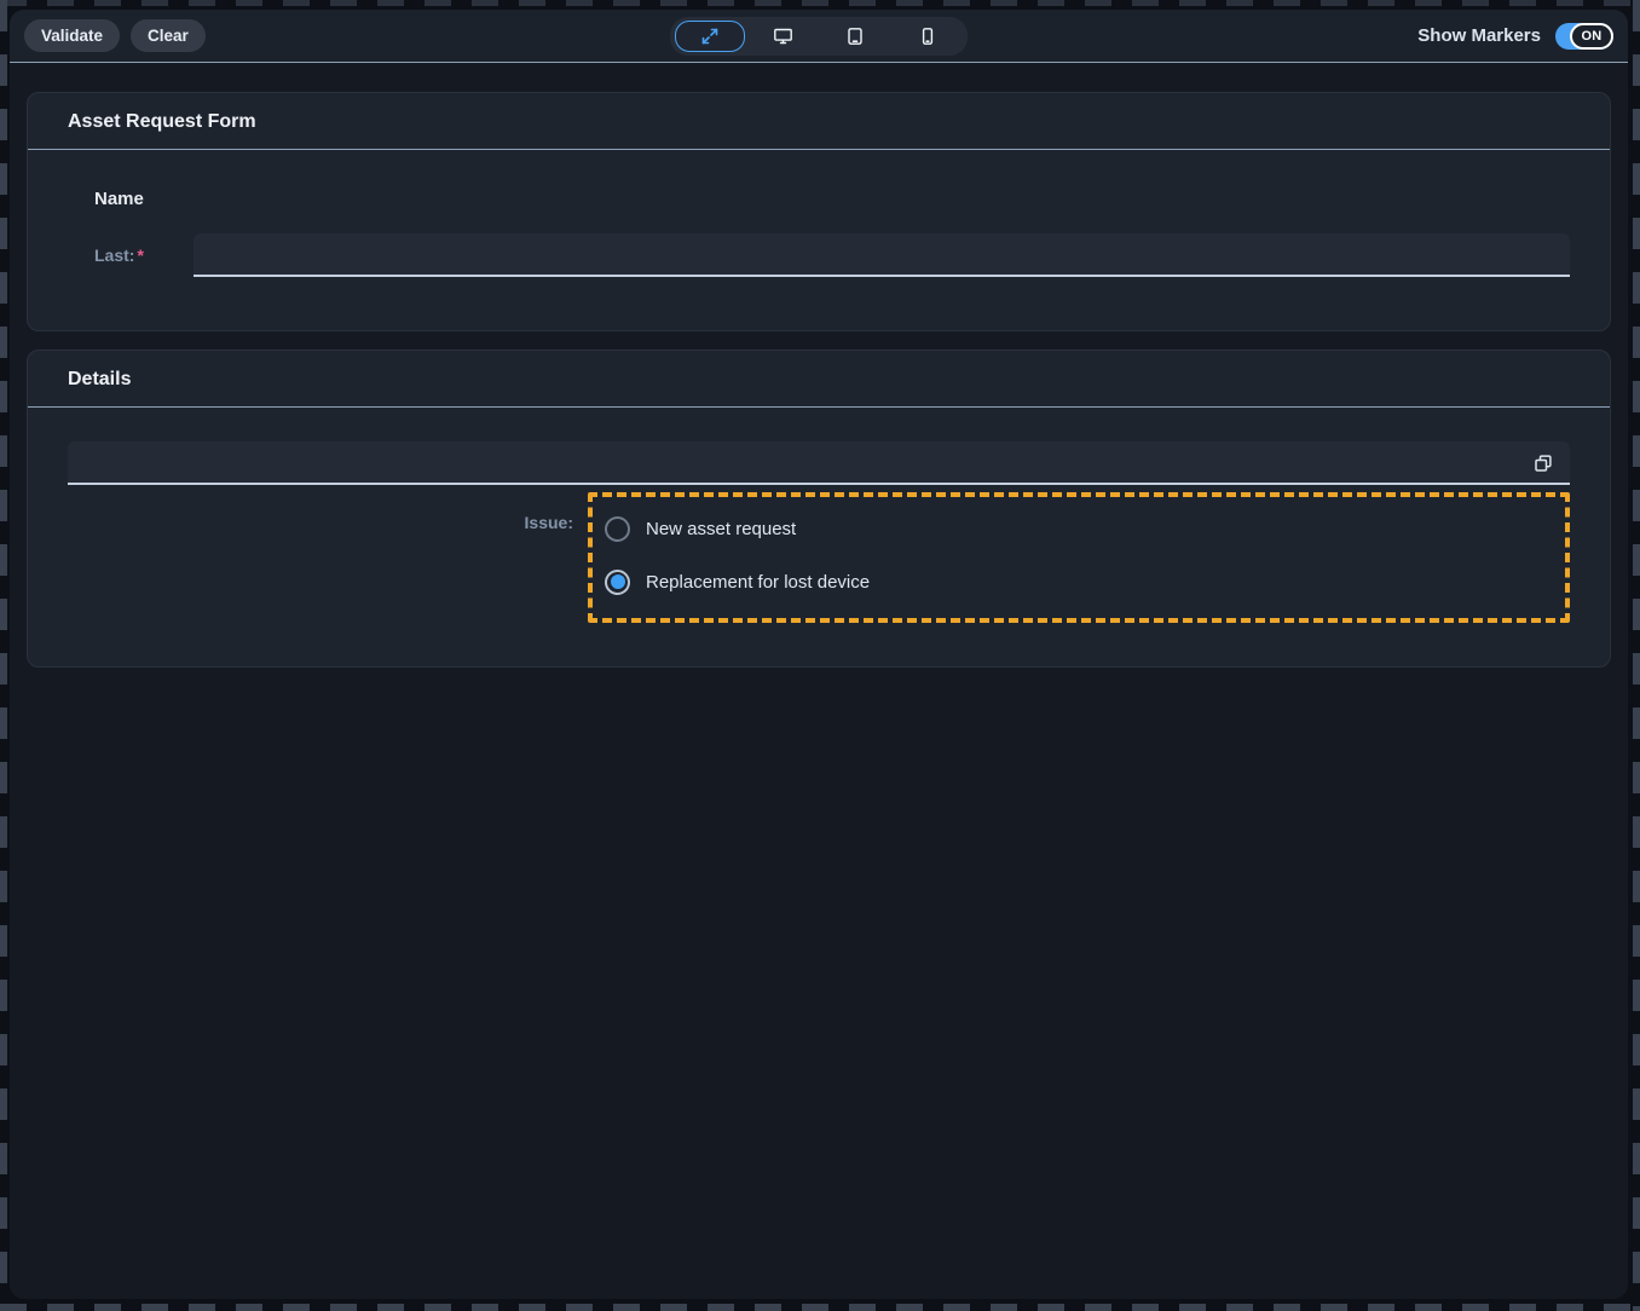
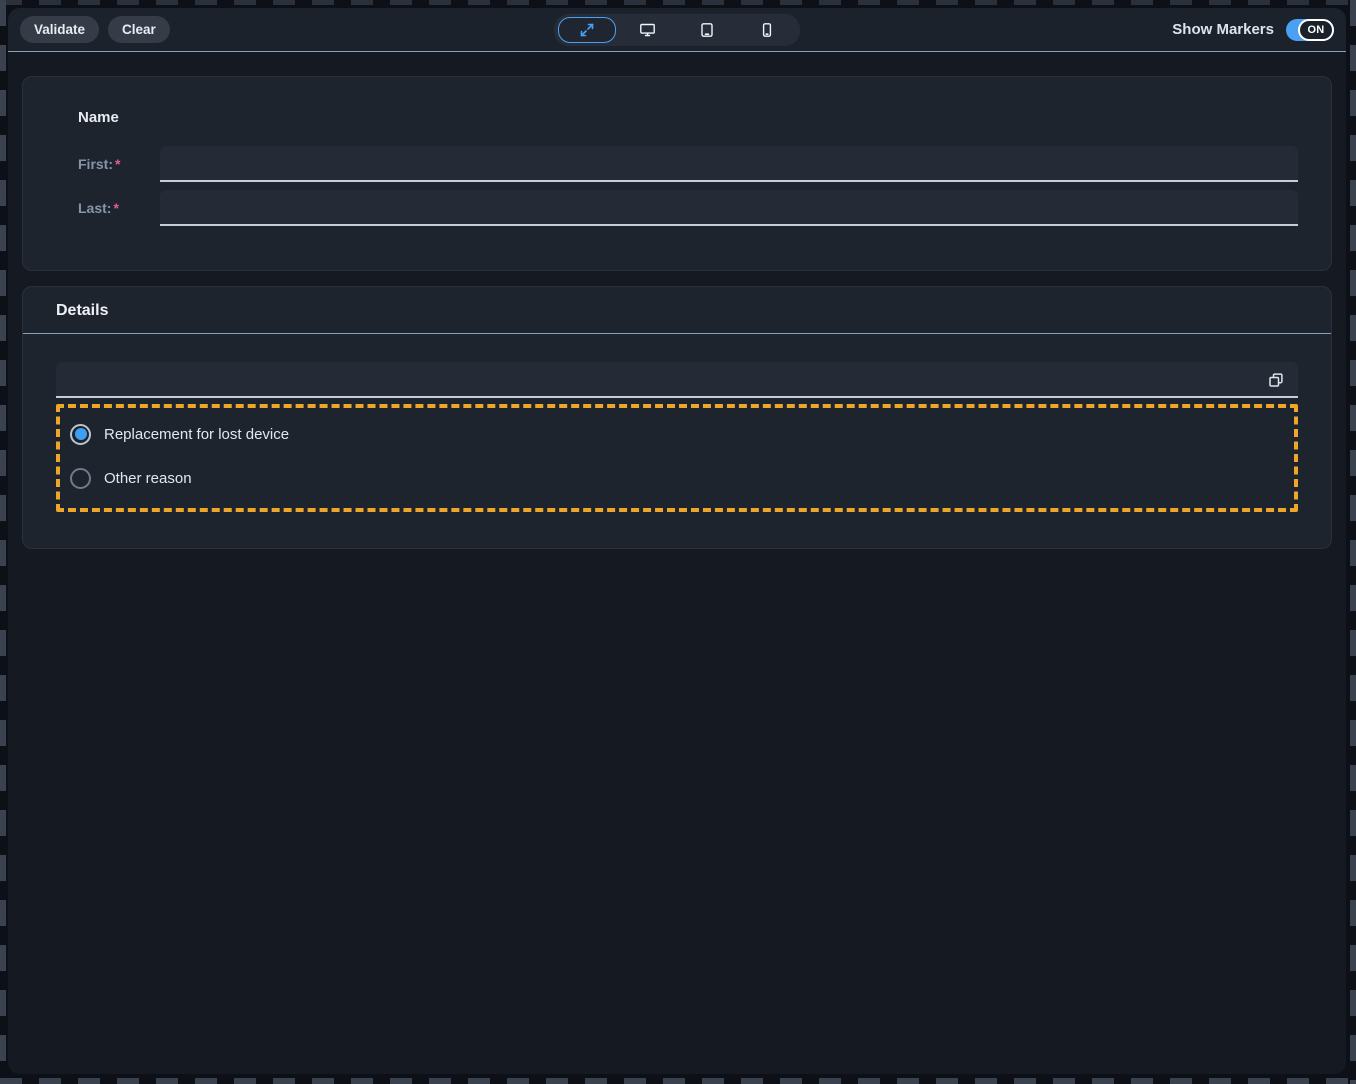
  Validate
  Clear
  Show Markers
  ON
- Asset Request Form
  Name
+ First: *
  Last: *
  Details
- Issue:
- New asset request
  Replacement for lost device
+ Other reason
